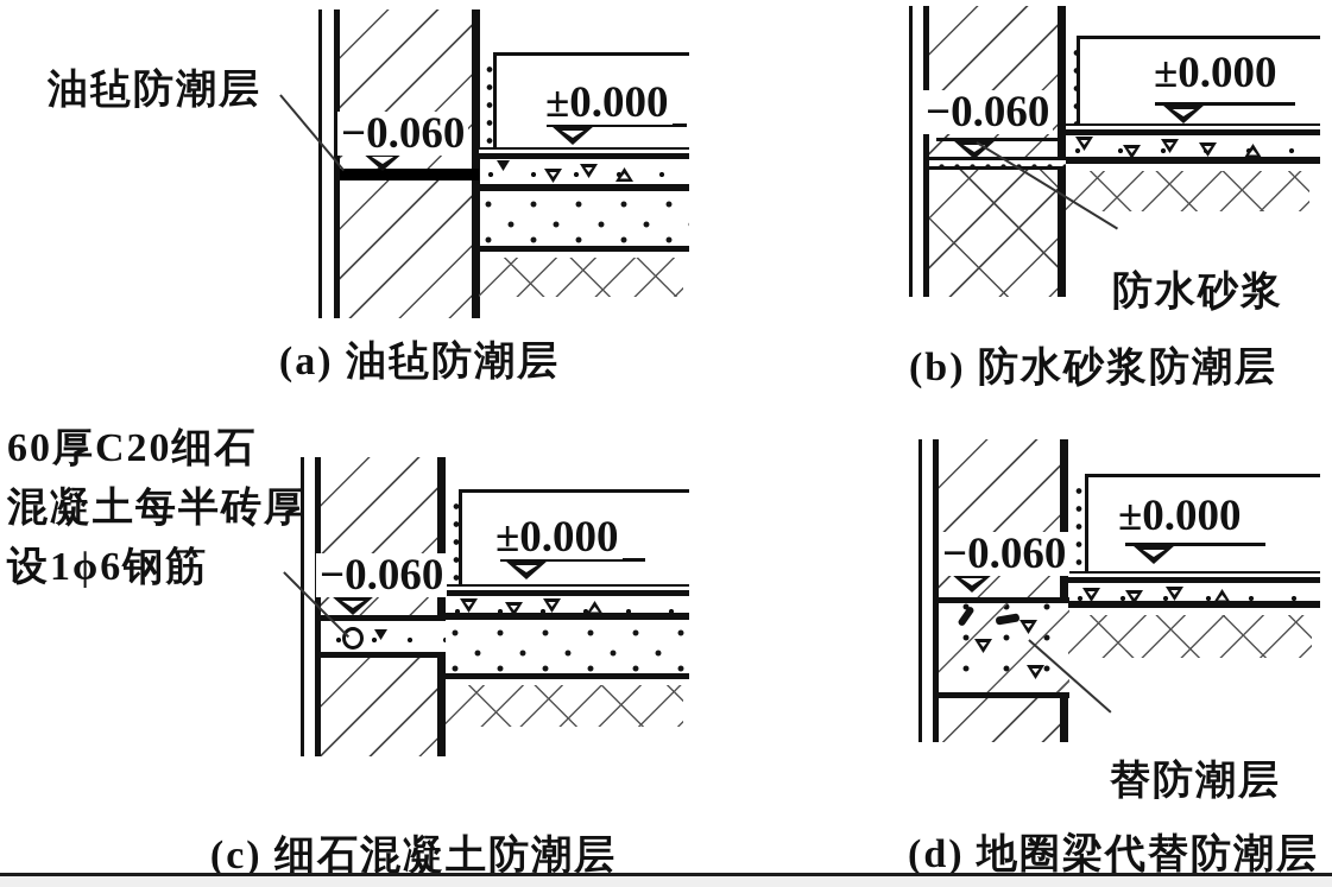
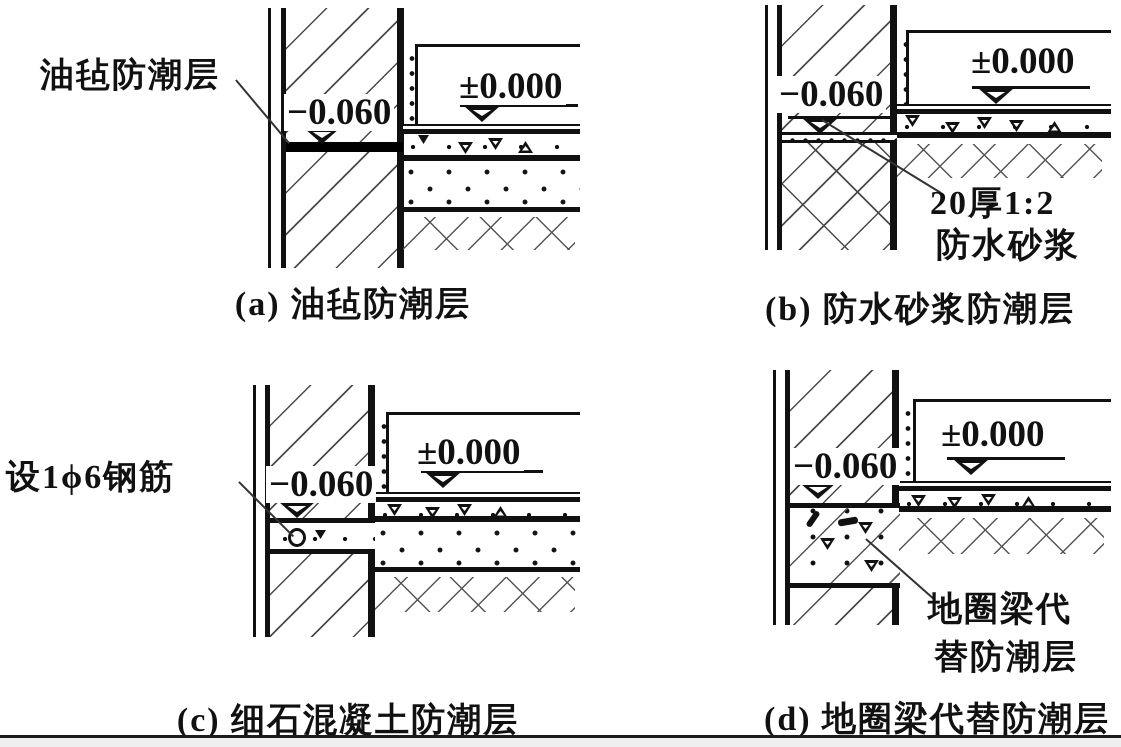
  ±0.000
  −0.060
  油毡防潮层
  (a) 油毡防潮层
  ±0.000
  −0.060
+ 20厚1:2
  防水砂浆
  (b) 防水砂浆防潮层
  ±0.000
  −0.060
- 60厚C20细石
- 混凝土每半砖厚
  设1ϕ6钢筋
  (c) 细石混凝土防潮层
  ±0.000
  −0.060
+ 地圈梁代
  替防潮层
  (d) 地圈梁代替防潮层
